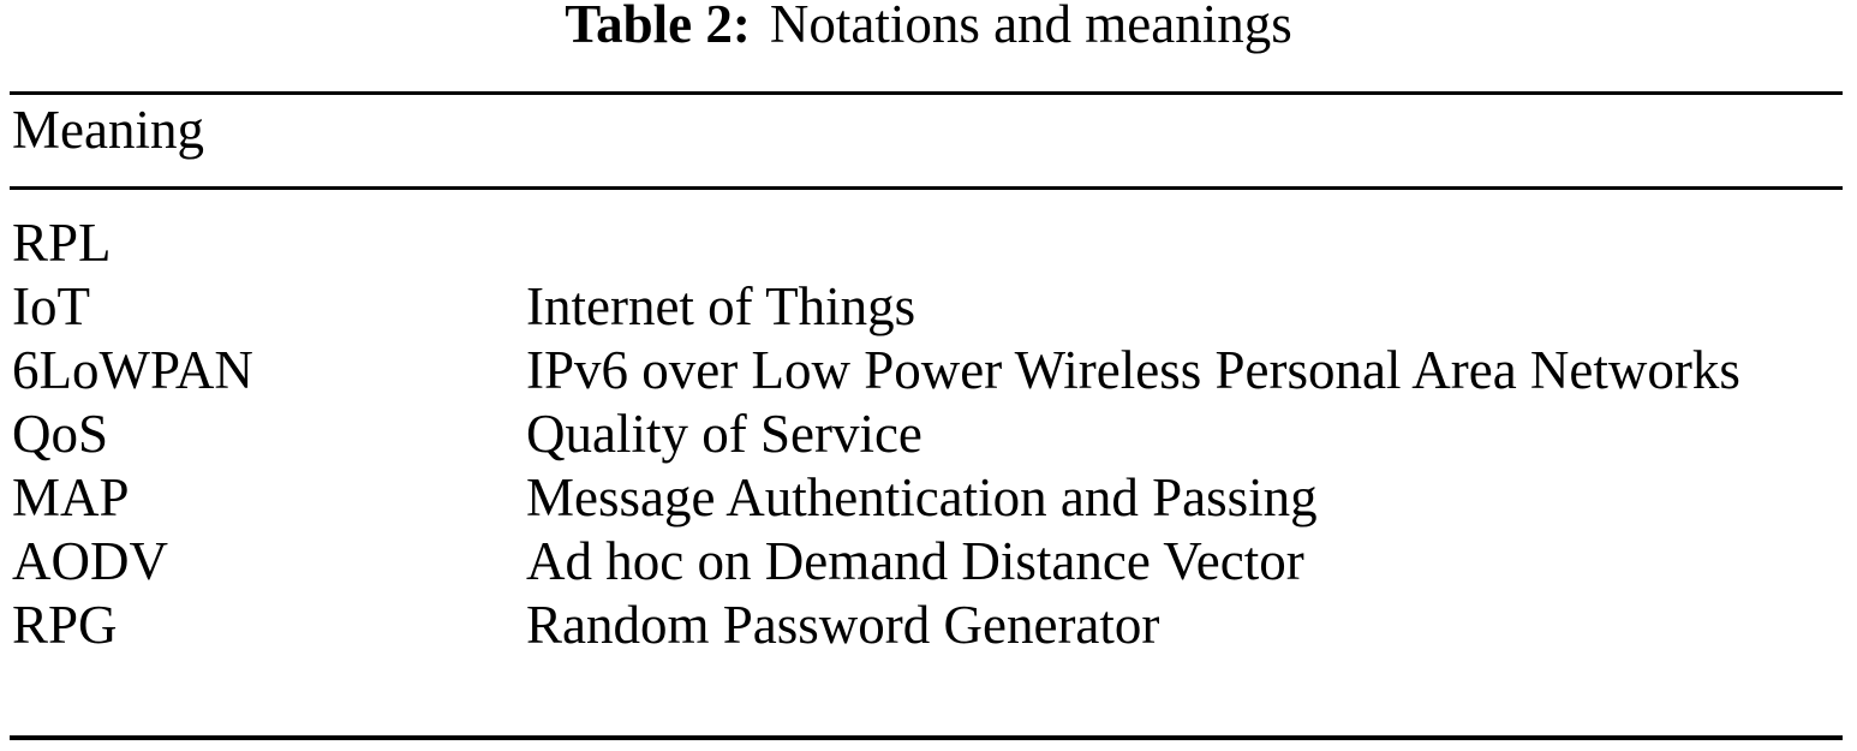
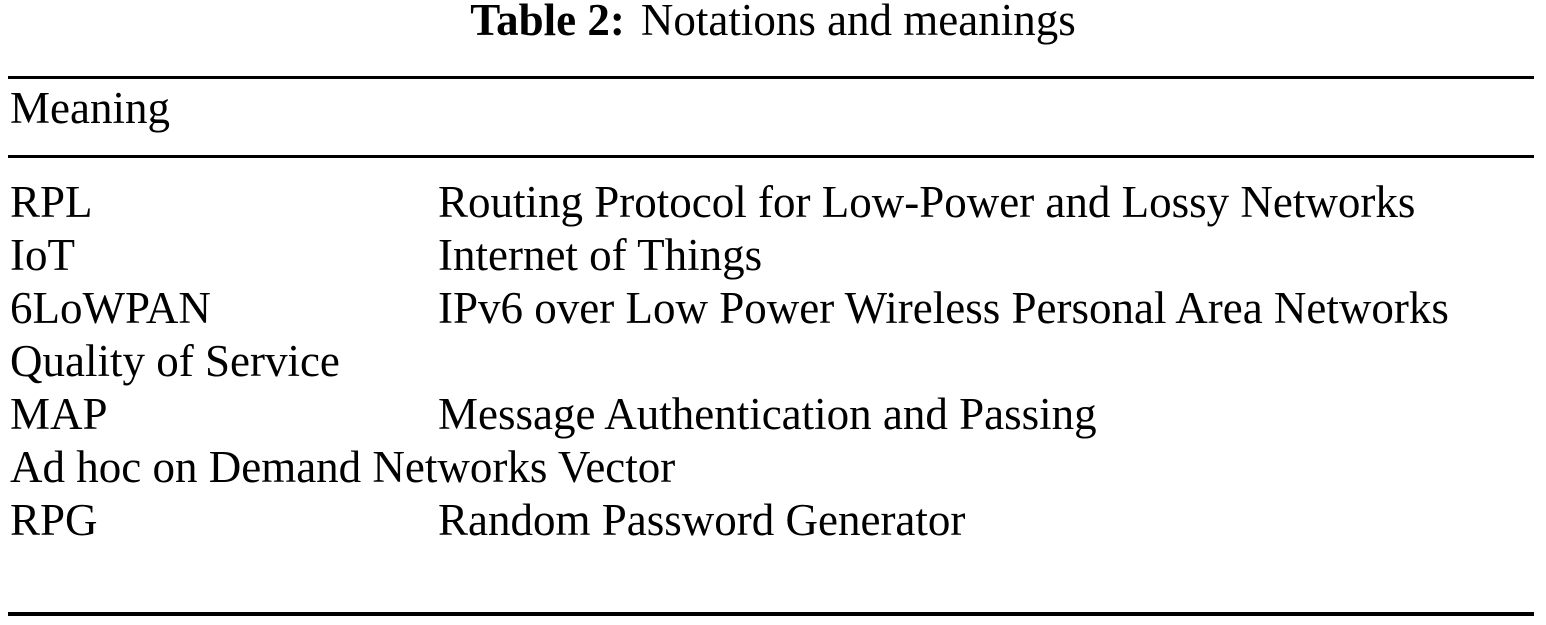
  Table 2: Notations and meanings
  Meaning
  RPL
+ Routing Protocol for Low-Power and Lossy Networks
  IoT
  Internet of Things
  6LoWPAN
  IPv6 over Low Power Wireless Personal Area Networks
- QoS
  Quality of Service
  MAP
  Message Authentication and Passing
- AODV
- Ad hoc on Demand Distance Vector
+ Ad hoc on Demand Networks Vector
  RPG
  Random Password Generator
